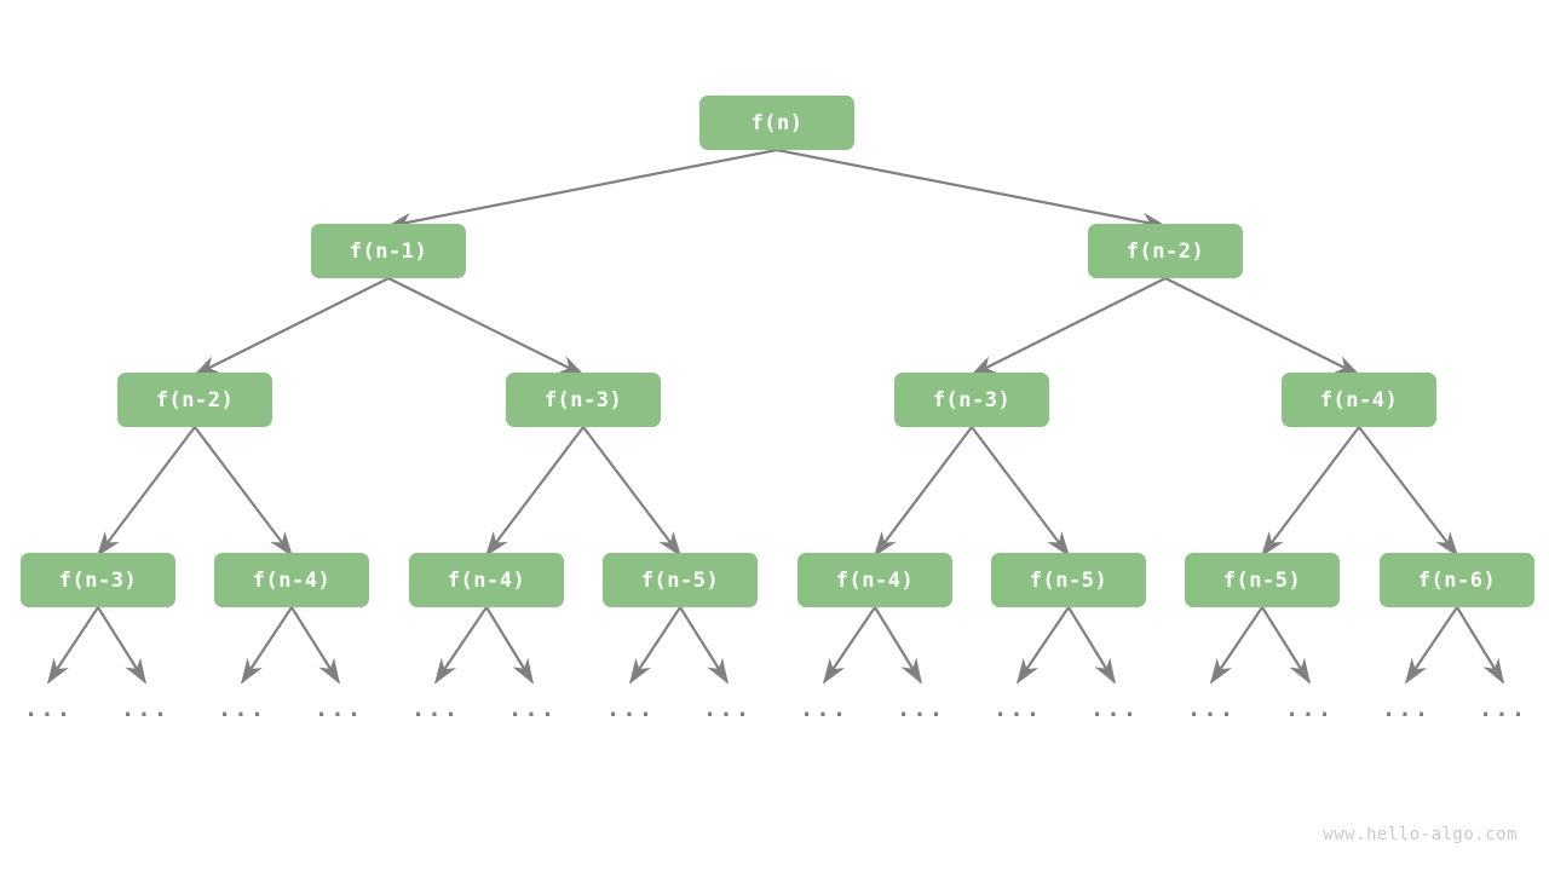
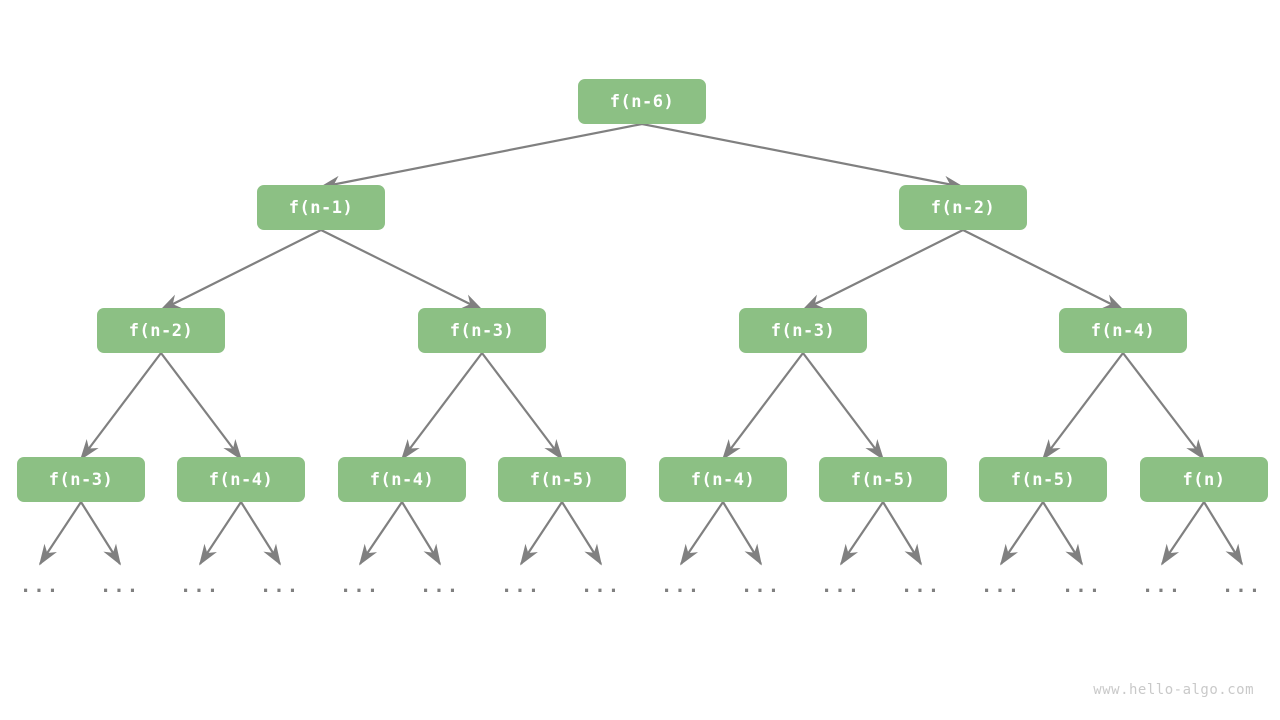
- f(n)
+ f(n-6)
  f(n-1)
  f(n-2)
  f(n-2)
  f(n-3)
  f(n-3)
  f(n-4)
  f(n-3)
  f(n-4)
  f(n-4)
  f(n-5)
  f(n-4)
  f(n-5)
  f(n-5)
- f(n-6)
+ f(n)
  ...
  ...
  ...
  ...
  ...
  ...
  ...
  ...
  ...
  ...
  ...
  ...
  ...
  ...
  ...
  ...
  www.hello-algo.com
